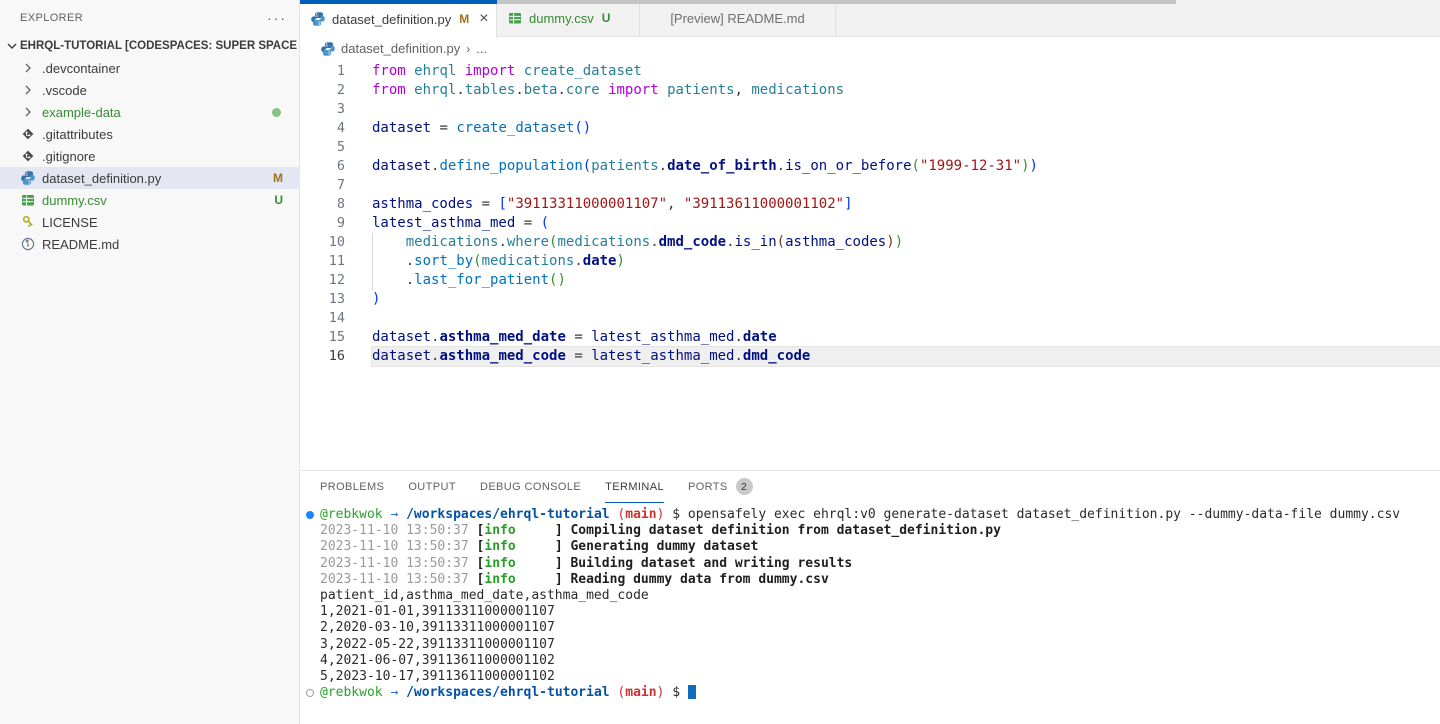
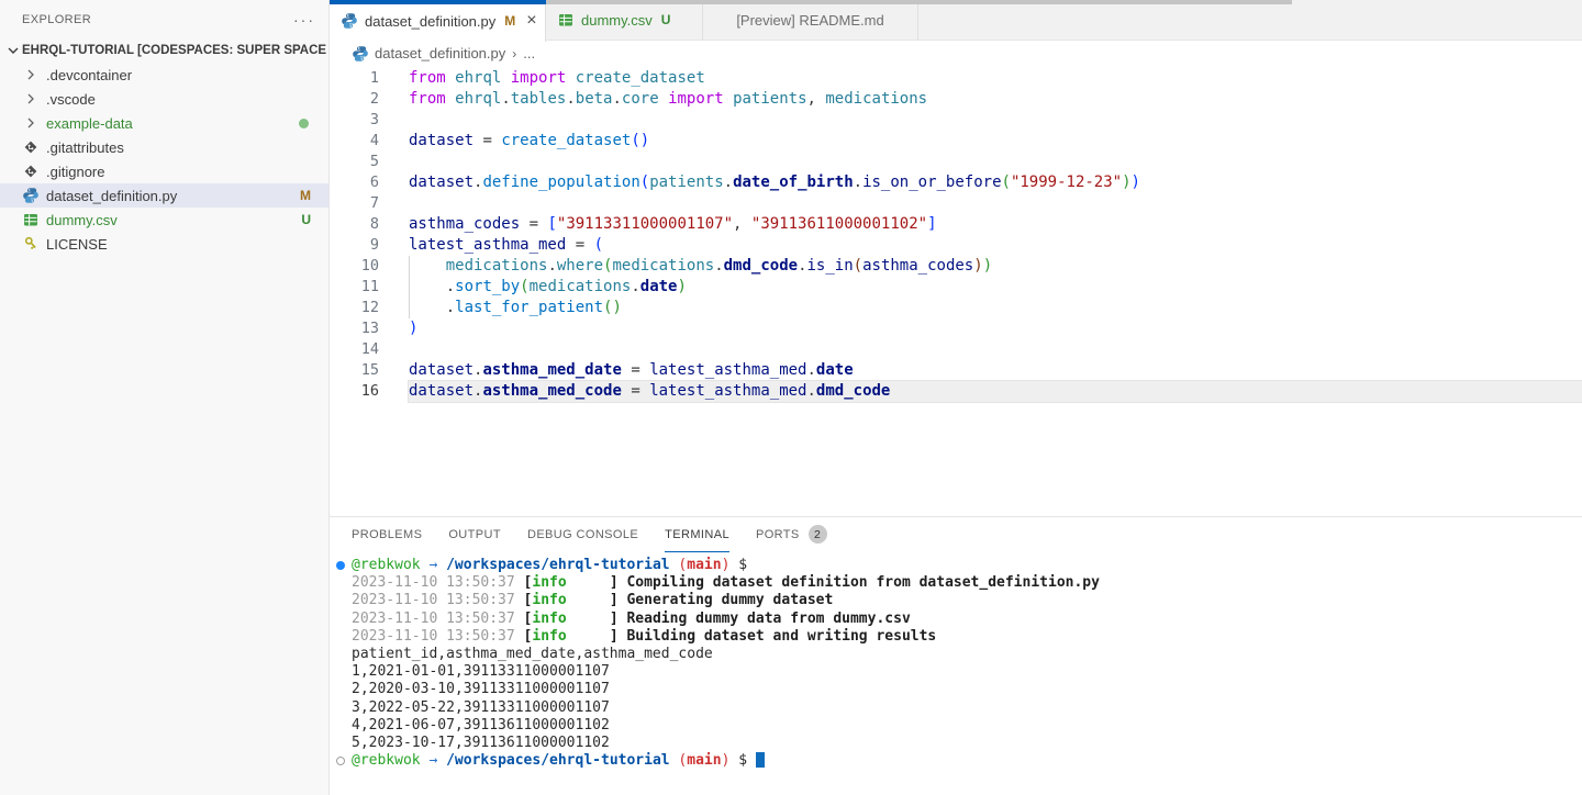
  EXPLORER
  ···
  EHRQL-TUTORIAL [CODESPACES: SUPER SPACE
  .devcontainer
  .vscode
  example-data
  .gitattributes
  .gitignore
  dataset_definition.py
  M
  dummy.csv
  U
  LICENSE
- README.md
  dataset_definition.py
  M
  ×
  dummy.csv
  U
  [Preview] README.md
  dataset_definition.py
  ›
  ...
  1
  from ehrql import create_dataset
  2
  from ehrql.tables.beta.core import patients, medications
  3
  4
  dataset = create_dataset()
  5
  6
- dataset.define_population(patients.date_of_birth.is_on_or_before("1999-12-31"))
+ dataset.define_population(patients.date_of_birth.is_on_or_before("1999-12-23"))
  7
  8
  asthma_codes = ["39113311000001107", "39113611000001102"]
  9
  latest_asthma_med = (
  10
  medications.where(medications.dmd_code.is_in(asthma_codes))
  11
  .sort_by(medications.date)
  12
  .last_for_patient()
  13
  )
  14
  15
  dataset.asthma_med_date = latest_asthma_med.date
  16
  dataset.asthma_med_code = latest_asthma_med.dmd_code
  PROBLEMS
  OUTPUT
  DEBUG CONSOLE
  TERMINAL
  PORTS
  2
  @rebkwok
  →
  /workspaces/ehrql-tutorial
  (
  main
  )
  $
- opensafely exec ehrql:v0 generate-dataset dataset_definition.py --dummy-data-file dummy.csv
  2023-11-10 13:50:37
  [
  info
  ]
  Compiling dataset definition from dataset_definition.py
  2023-11-10 13:50:37
  [
  info
  ]
  Generating dummy dataset
  2023-11-10 13:50:37
  [
  info
  ]
- Building dataset and writing results
+ Reading dummy data from dummy.csv
  2023-11-10 13:50:37
  [
  info
  ]
- Reading dummy data from dummy.csv
+ Building dataset and writing results
  patient_id,asthma_med_date,asthma_med_code
  1,2021-01-01,39113311000001107
  2,2020-03-10,39113311000001107
  3,2022-05-22,39113311000001107
  4,2021-06-07,39113611000001102
  5,2023-10-17,39113611000001102
  @rebkwok
  →
  /workspaces/ehrql-tutorial
  (
  main
  )
  $
